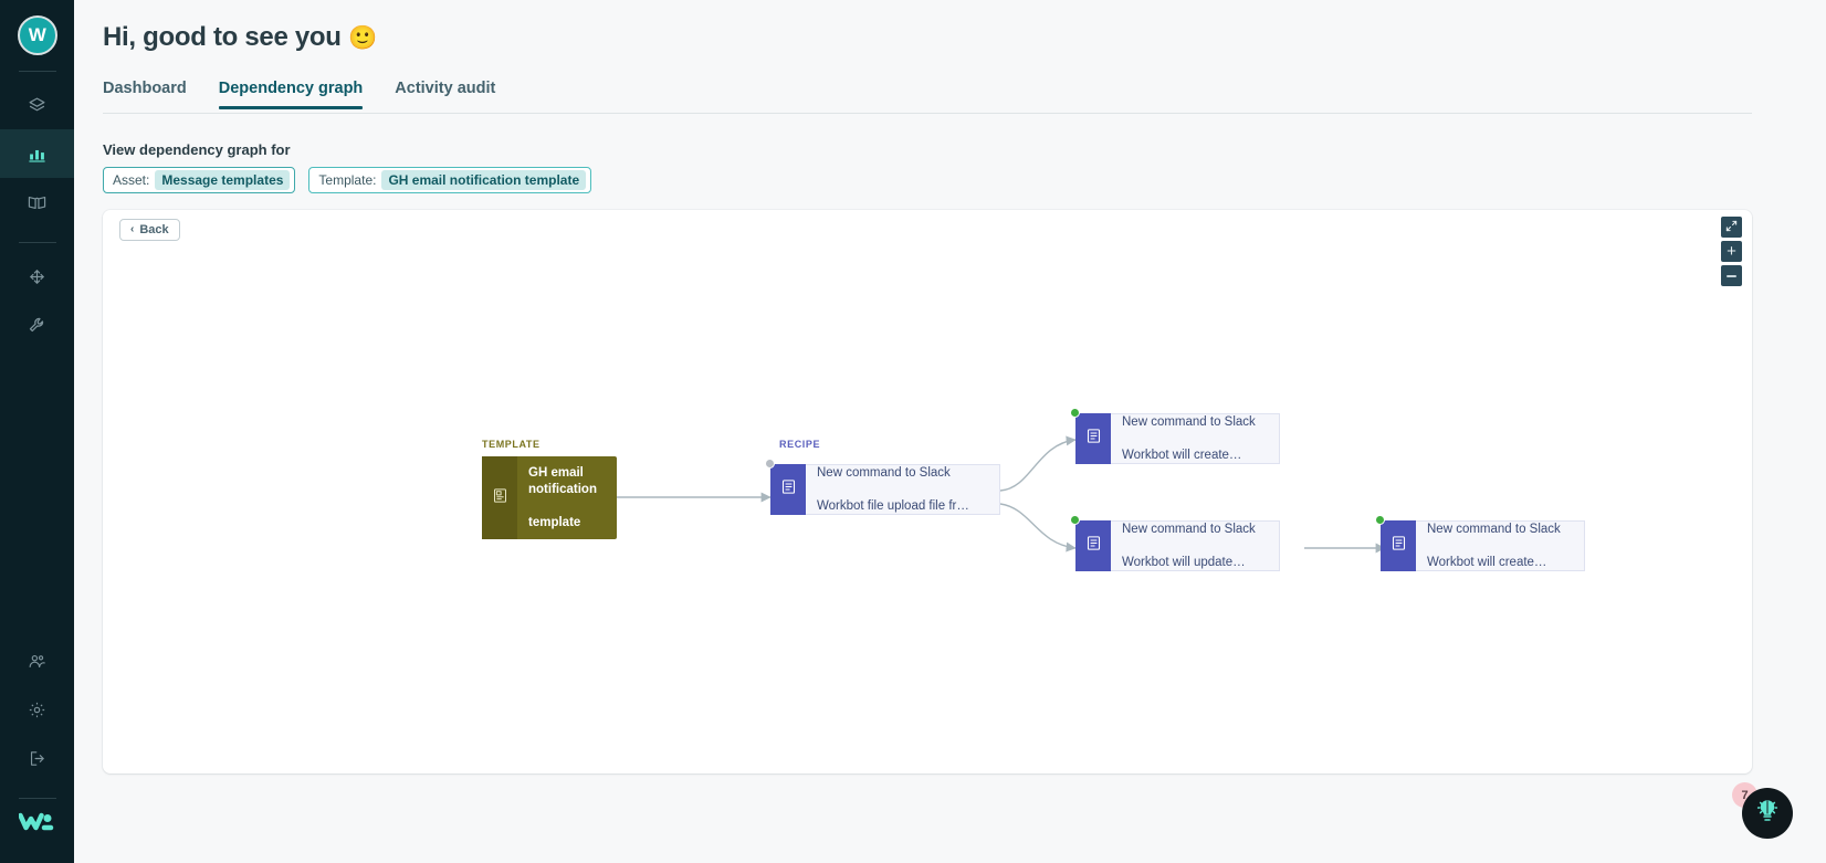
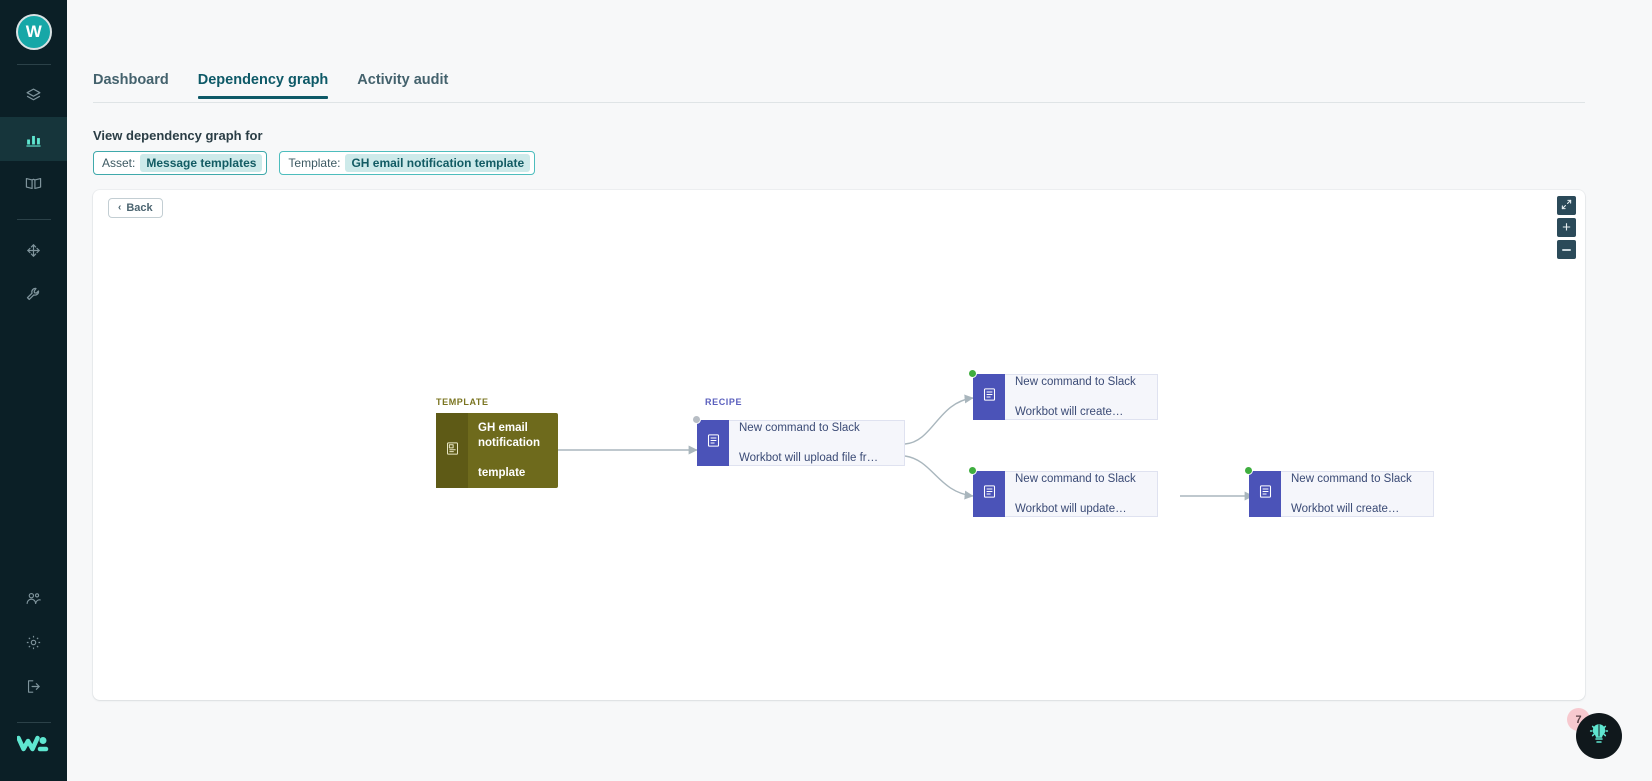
  W
- Hi, good to see you 🙂
  Dashboard
  Dependency graph
  Activity audit
  View dependency graph for
  Asset:
  Message templates
  Template:
  GH email notification template
  ‹
  Back
  +
  TEMPLATE
  RECIPE
  GH email notification
  template
  New command to Slack
- Workbot file upload file fr…
+ Workbot will upload file fr…
  New command to Slack
  Workbot will create…
  New command to Slack
  Workbot will update…
  New command to Slack
  Workbot will create…
  7
